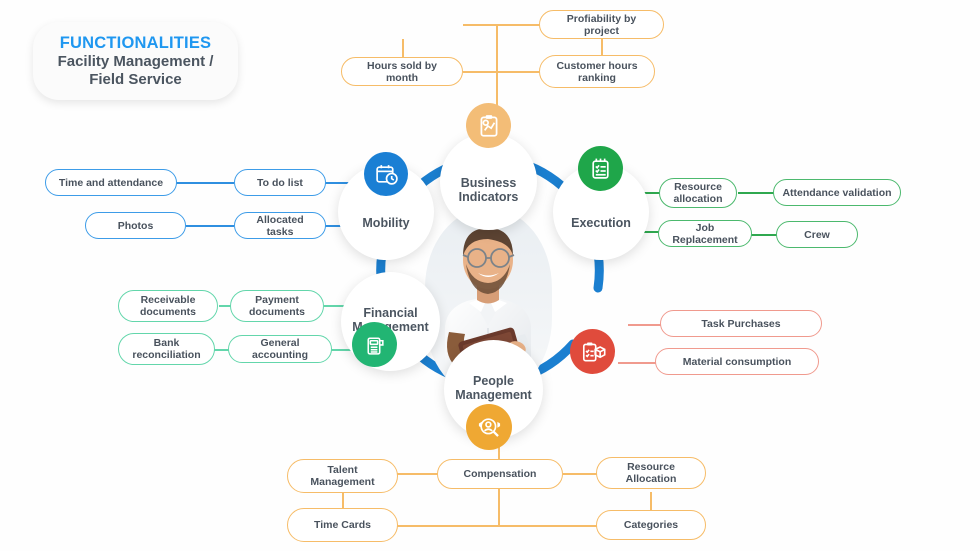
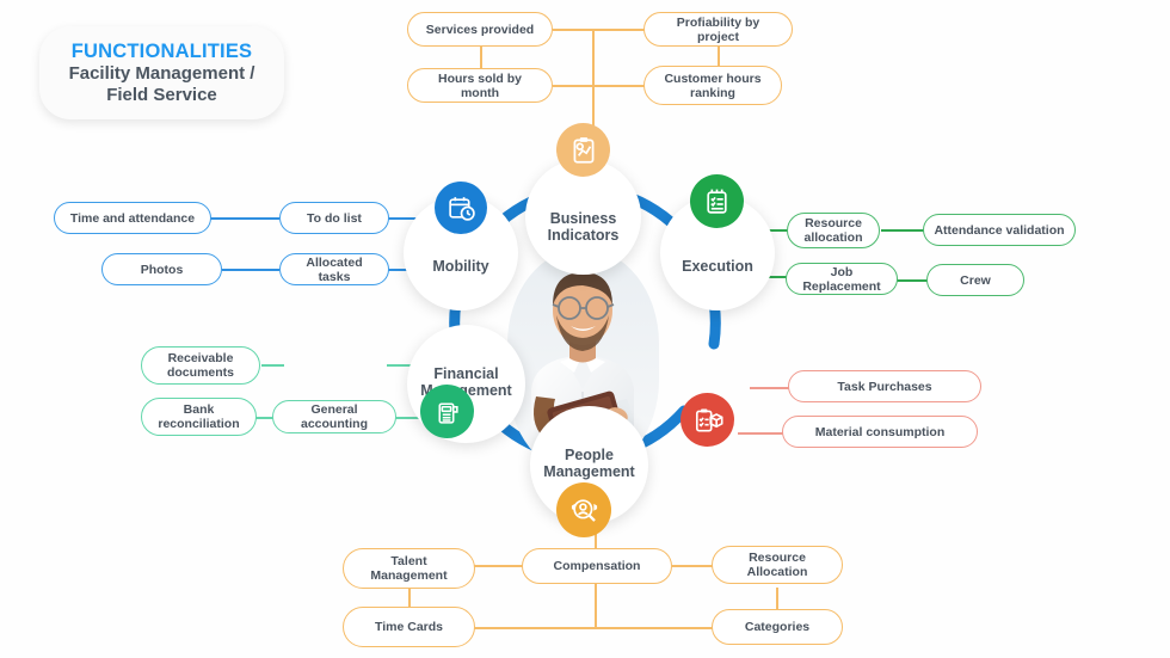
  FUNCTIONALITIES
  Facility Management /
  Field Service
+ Services provided
  Profiability by project
  Hours sold by month
  Customer hours ranking
  Time and attendance
  To do list
  Photos
  Allocated tasks
  Receivable documents
- Payment documents
  Bank reconciliation
  General accounting
  Resource allocation
  Attendance validation
  Job Replacement
  Crew
  Task Purchases
  Material consumption
  Talent Management
  Compensation
  Resource Allocation
  Time Cards
  Categories
  Business
  Indicators
  Mobility
  Execution
  Financial
  People
  Management
